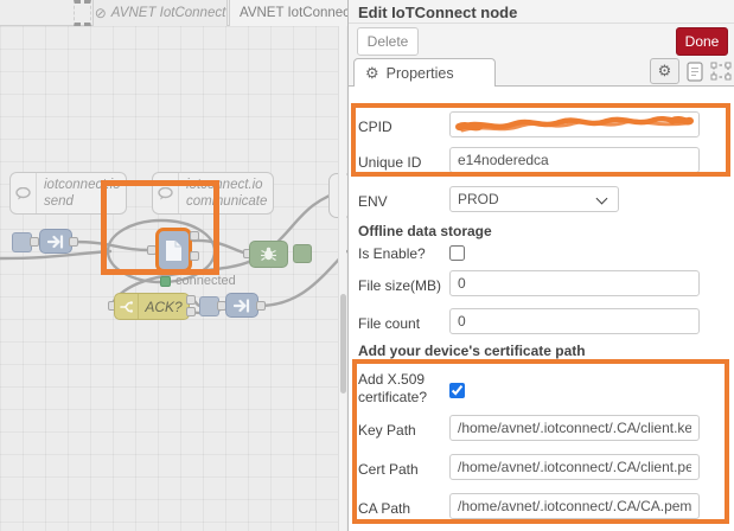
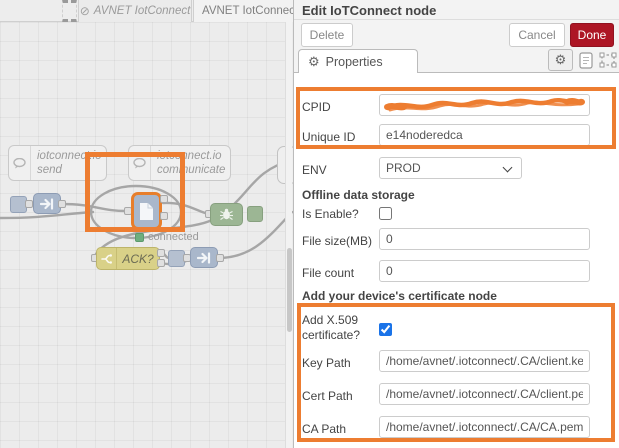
  ⊘
  AVNET IotConnect
  AVNET IotConne
  iotconnect.io
  send
  iotconnect.io
  communicate
  connected
  ACK?
  Edit IoTConnect node
  Delete
+ Cancel
  Done
  ⚙
  Properties
  ⚙
  CPID
  Unique ID
  e14noderedca
  ENV
  PROD
  Offline data storage
  Is Enable?
  File size(MB)
  0
  File count
  0
- Add your device's certificate path
+ Add your device's certificate node
  Add X.509 certificate?
  Key Path
  /home/avnet/.iotconnect/.CA/client.ke
  Cert Path
  /home/avnet/.iotconnect/.CA/client.pe
  CA Path
  /home/avnet/.iotconnect/.CA/CA.pem
